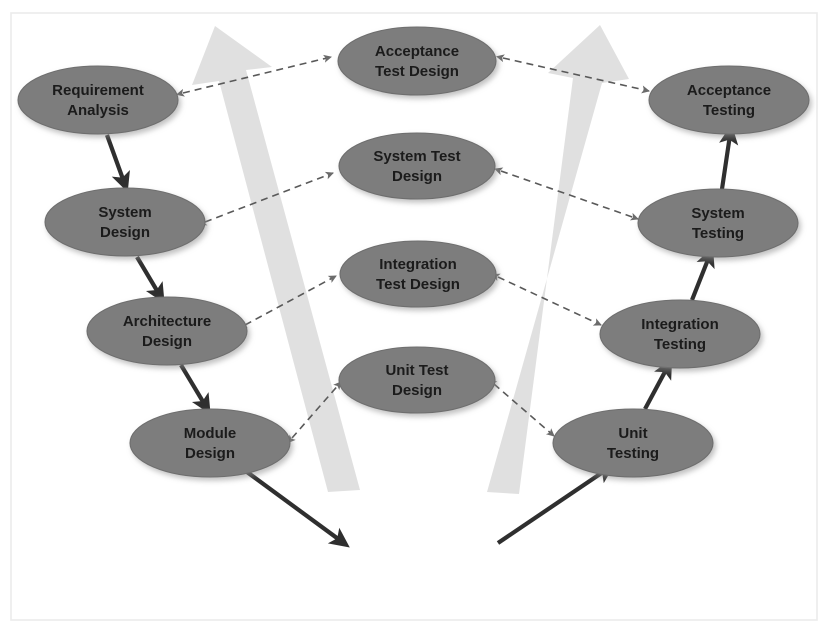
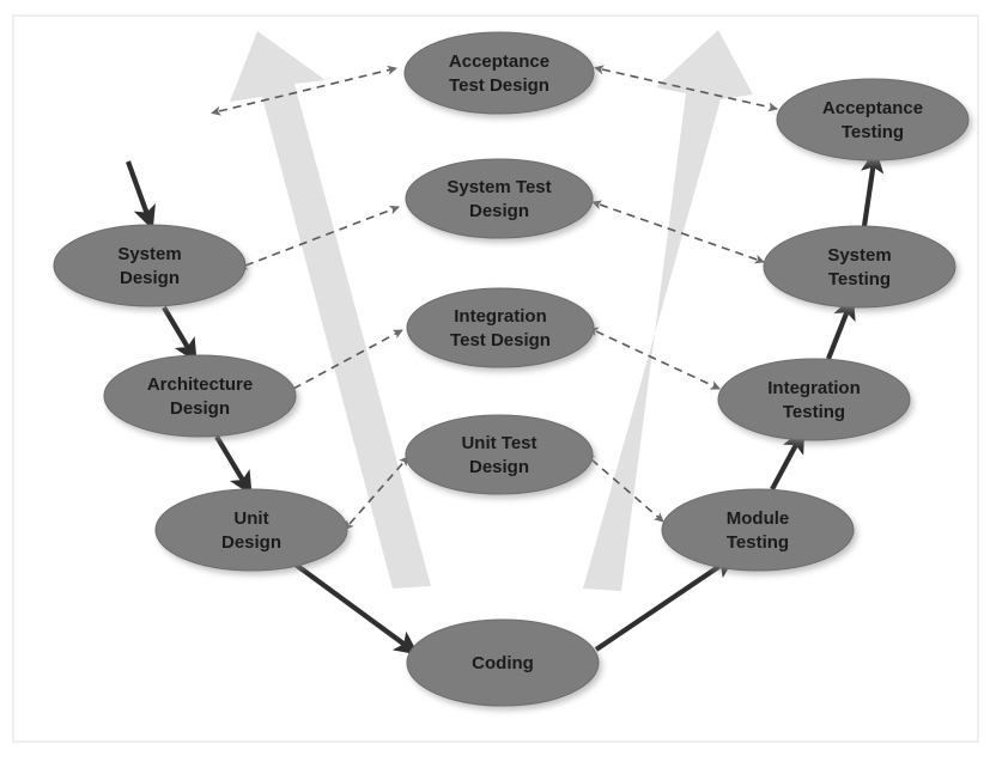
- Requirement
- Analysis
  System
  Design
  Architecture
  Design
- Module
+ Unit
  Design
+ Coding
  Unit Test
  Design
  Integration
  Test Design
  System Test
  Design
  Acceptance
  Test Design
- Unit
+ Module
  Testing
  Integration
  Testing
  System
  Testing
  Acceptance
  Testing
